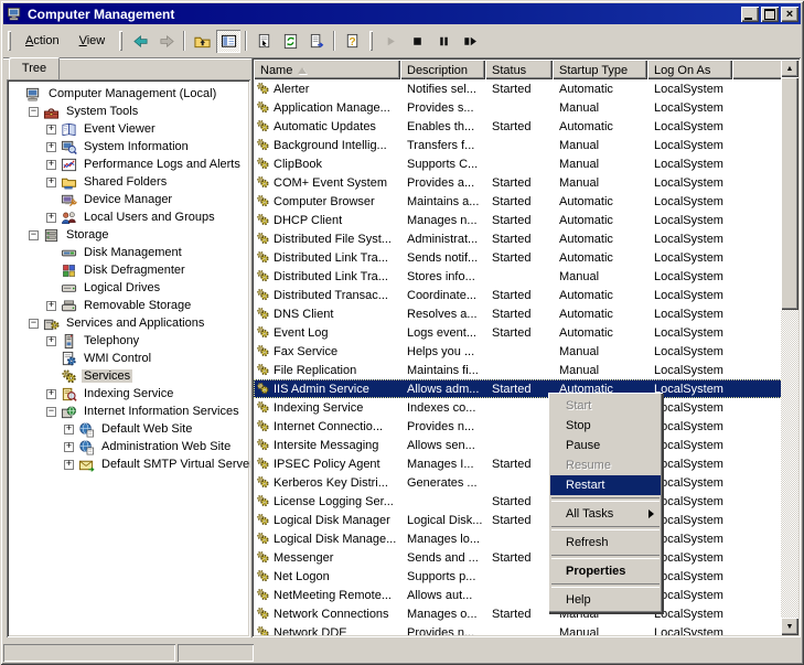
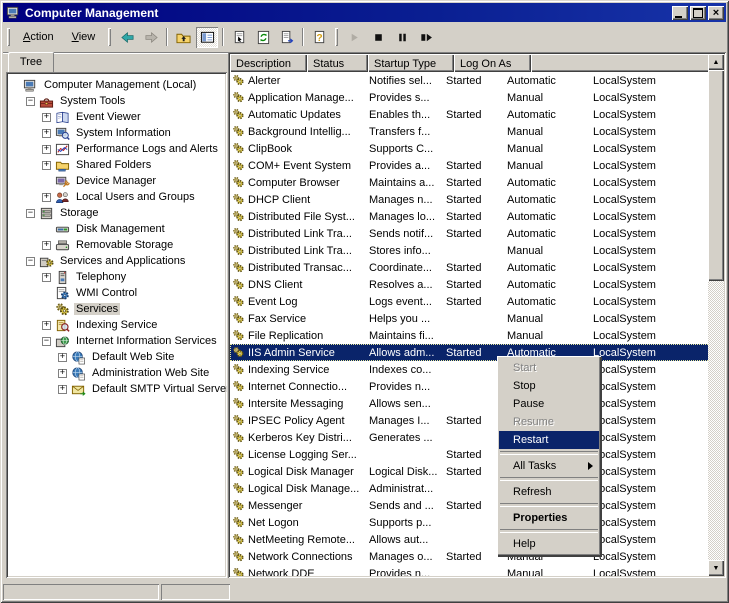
  Computer Management
  ×
  Action
  View
  ?
  Tree
  Computer Management (Local)
  −
  System Tools
  +
  Event Viewer
  +
  System Information
  +
  Performance Logs and Alerts
  +
  Shared Folders
  Device Manager
  +
  Local Users and Groups
  −
  Storage
  Disk Management
- Disk Defragmenter
- Logical Drives
  +
  Removable Storage
  −
  Services and Applications
  +
  Telephony
  WMI Control
  Services
  +
  Indexing Service
  −
  Internet Information Services
  +
  Default Web Site
  +
  Administration Web Site
  +
  Default SMTP Virtual Serve
- Name
  Description
  Status
  Startup Type
  Log On As
  Alerter
  Notifies sel...
  Started
  Automatic
  LocalSystem
  Application Manage...
  Provides s...
  Manual
  LocalSystem
  Automatic Updates
  Enables th...
  Started
  Automatic
  LocalSystem
  Background Intellig...
  Transfers f...
  Manual
  LocalSystem
  ClipBook
  Supports C...
  Manual
  LocalSystem
  COM+ Event System
  Provides a...
  Started
  Manual
  LocalSystem
  Computer Browser
  Maintains a...
  Started
  Automatic
  LocalSystem
  DHCP Client
  Manages n...
  Started
  Automatic
  LocalSystem
  Distributed File Syst...
- Administrat...
+ Manages lo...
  Started
  Automatic
  LocalSystem
  Distributed Link Tra...
  Sends notif...
  Started
  Automatic
  LocalSystem
  Distributed Link Tra...
  Stores info...
  Manual
  LocalSystem
  Distributed Transac...
  Coordinate...
  Started
  Automatic
  LocalSystem
  DNS Client
  Resolves a...
  Started
  Automatic
  LocalSystem
  Event Log
  Logs event...
  Started
  Automatic
  LocalSystem
  Fax Service
  Helps you ...
  Manual
  LocalSystem
  File Replication
  Maintains fi...
  Manual
  LocalSystem
  IIS Admin Service
  Allows adm...
  Started
  Automatic
  LocalSystem
  Indexing Service
  Indexes co...
  ocalSystem
  Internet Connectio...
  Provides n...
  ocalSystem
  Intersite Messaging
  Allows sen...
  ocalSystem
  IPSEC Policy Agent
  Manages I...
  Started
  ocalSystem
  Kerberos Key Distri...
  Generates ...
  ocalSystem
  License Logging Ser...
  Started
  ocalSystem
  Logical Disk Manager
  Logical Disk...
  Started
  ocalSystem
  Logical Disk Manage...
- Manages lo...
+ Administrat...
  ocalSystem
  Messenger
  Sends and ...
  Started
  ocalSystem
  Net Logon
  Supports p...
  ocalSystem
  NetMeeting Remote...
  Allows aut...
  ocalSystem
  Network Connections
  Manages o...
  Started
  Manual
  LocalSystem
  Network DDE
  Provides n...
  Manual
  LocalSystem
  Start
  Stop
  Pause
  Resume
  Restart
  All Tasks
  Refresh
  Properties
  Help
